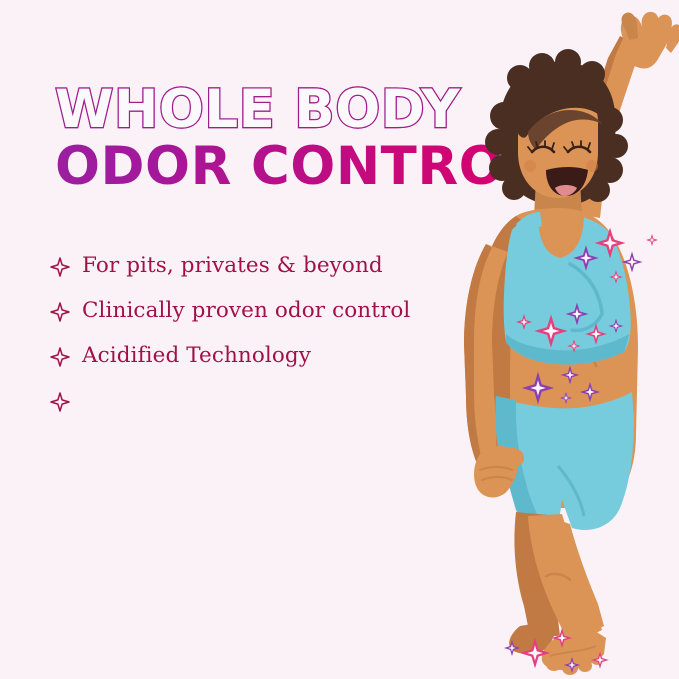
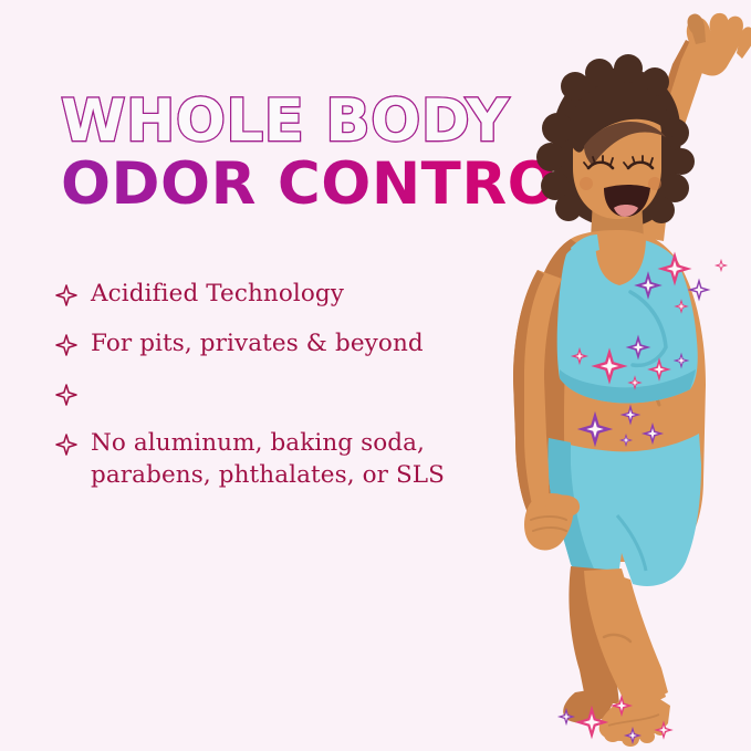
  WHOLE BODY
  ODOR CONTRO
- For pits, privates & beyond
+ Acidified Technology
- Clinically proven odor control
- Acidified Technology
+ For pits, privates & beyond
+ No aluminum, baking soda,
+ parabens, phthalates, or SLS
